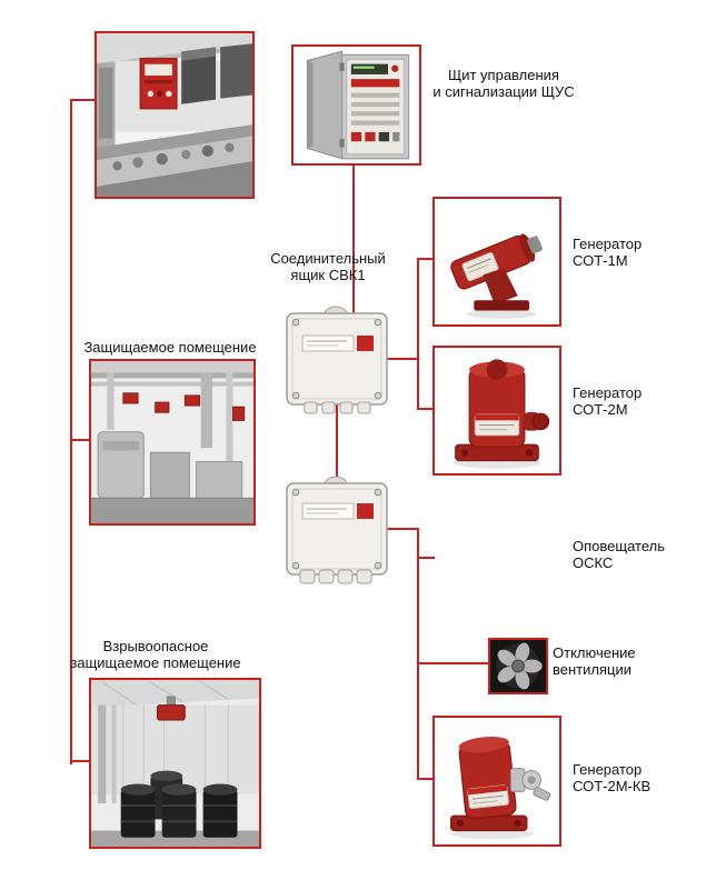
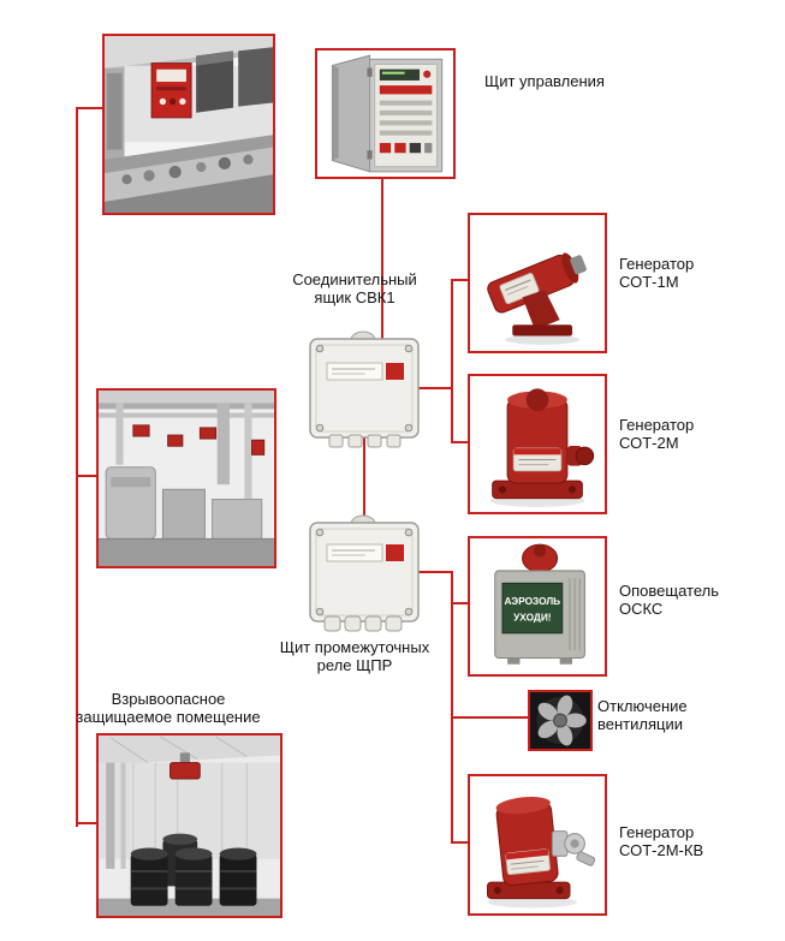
  Щит управления
- и сигнализации ЩУС
  Соединительный
  ящик СВК1
  Генератор
  СОТ-1М
- Защищаемое помещение
  Генератор
  СОТ-2М
+ Щит промежуточных
+ реле ЩПР
+ АЭРОЗОЛЬ
+ УХОДИ!
  Оповещатель
  ОСКС
  Отключение
  вентиляции
  Взрывоопасное
  защищаемое помещение
  Генератор
  СОТ-2М-КВ
